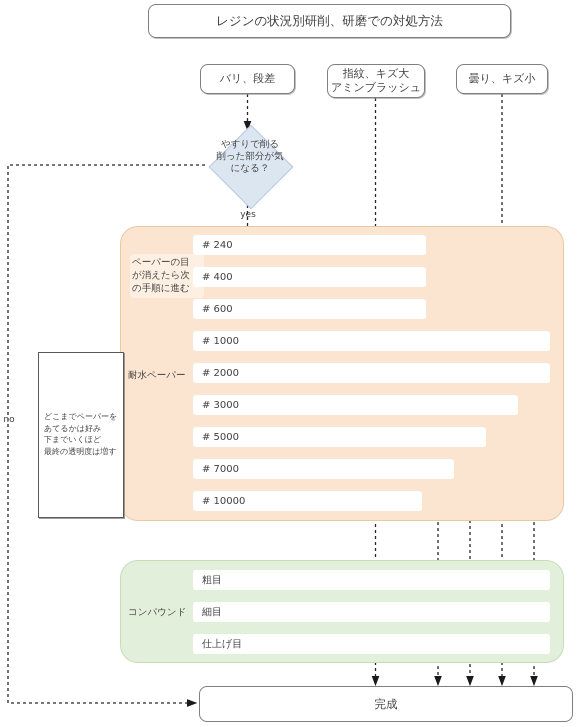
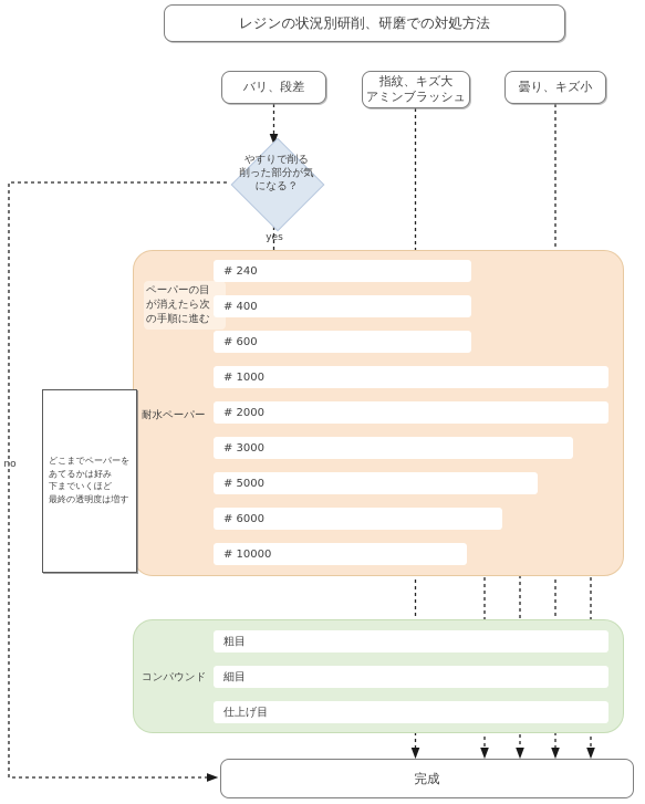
  どこまでペーパーを
  あてるかは好み
  下までいくほど
  最終の透明度は増す
  レジンの状況別研削、研磨での対処方法
  バリ、段差
  指紋、キズ大
  アミンブラッシュ
  曇り、キズ小
  やすりで削る
  削った部分が気
  になる？
  yes
  no
  ペーパーの目
  が消えたら次
  の手順に進む
  耐水ペーパー
  コンパウンド
  # 240
  # 400
  # 600
  # 1000
  # 2000
  # 3000
  # 5000
- # 7000
+ # 6000
  # 10000
  粗目
  細目
  仕上げ目
  完成
